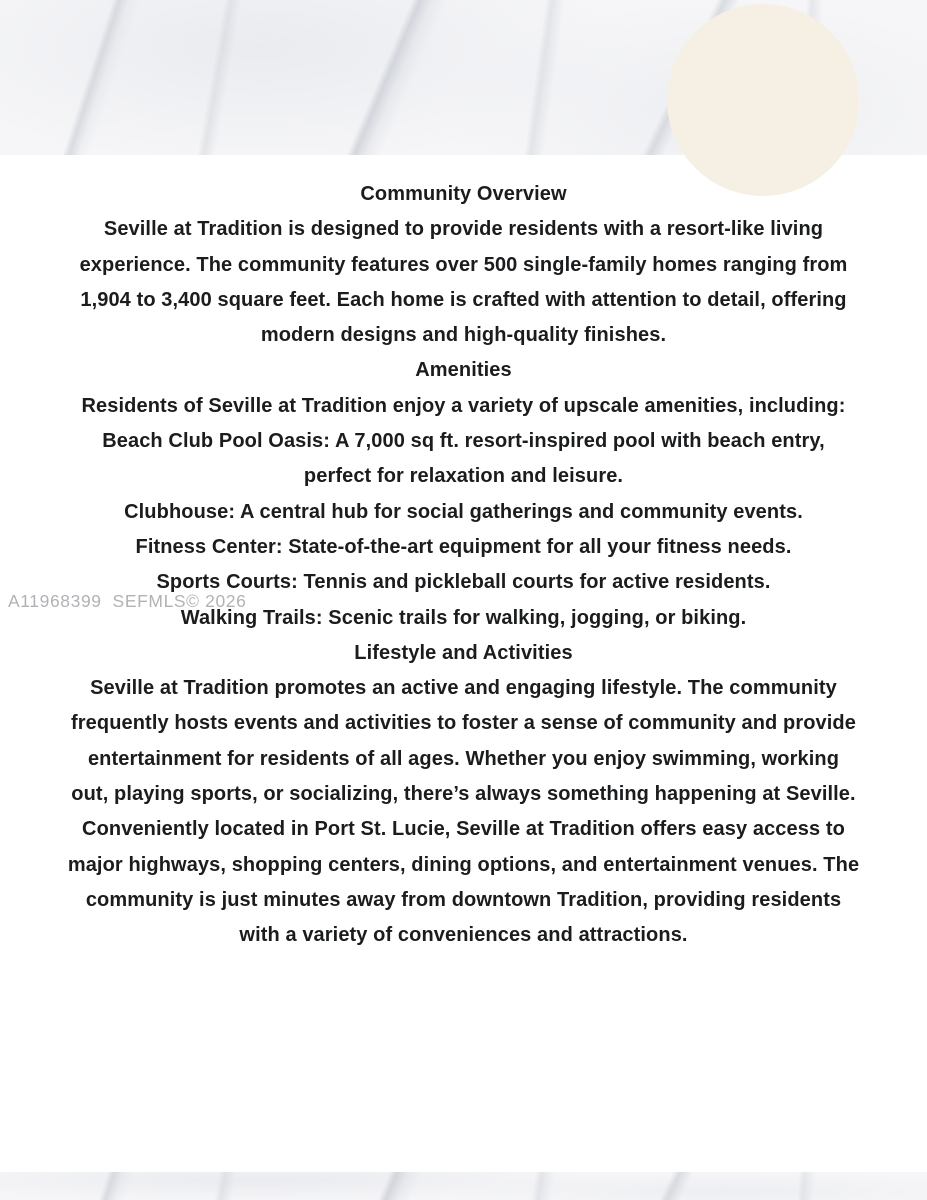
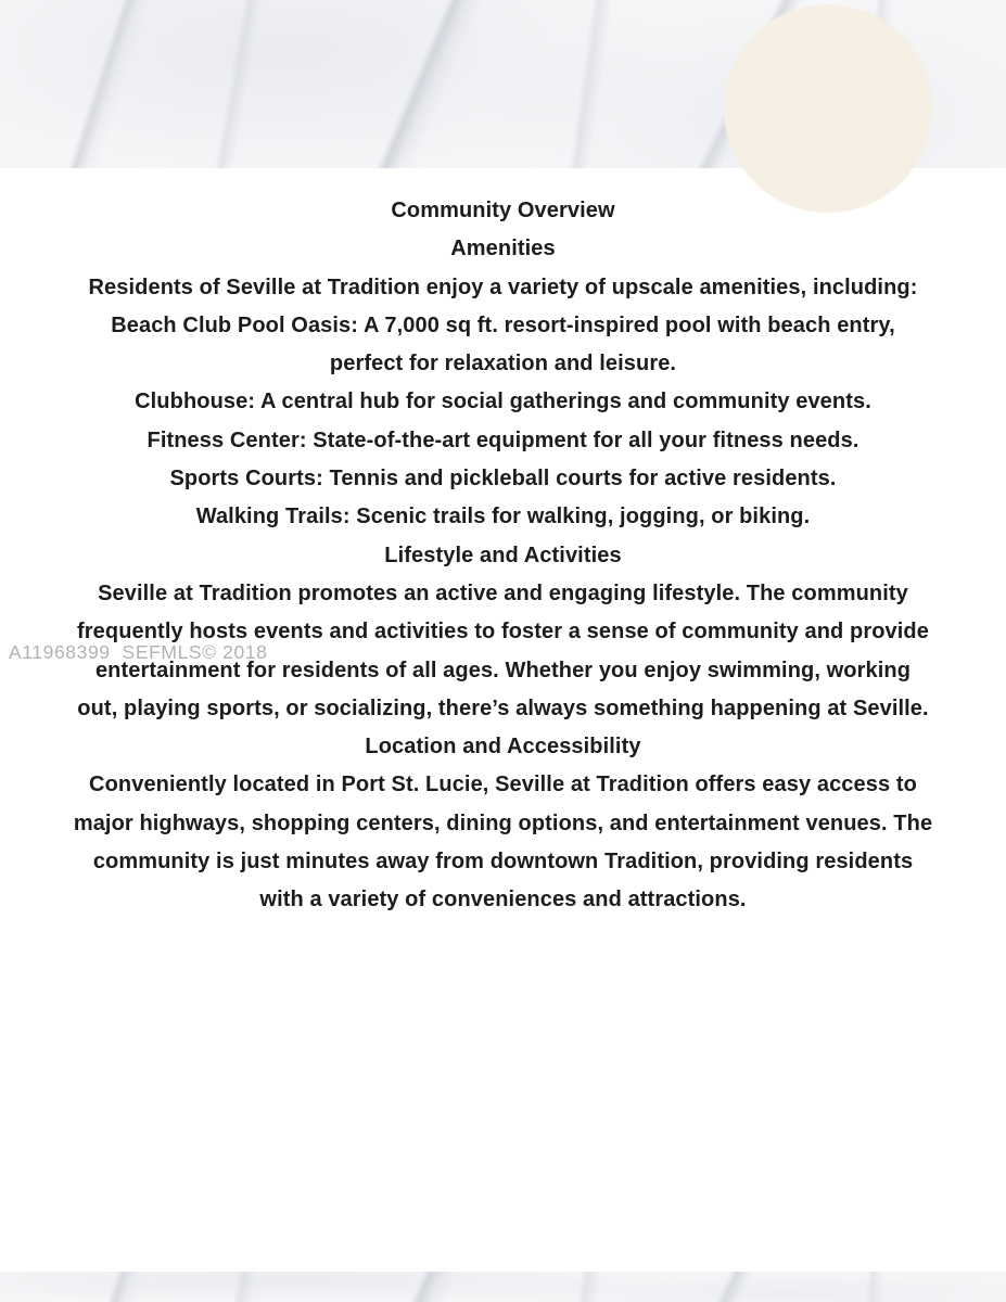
  Community Overview
- Seville at Tradition is designed to provide residents with a resort-like living
- experience. The community features over 500 single-family homes ranging from
- 1,904 to 3,400 square feet. Each home is crafted with attention to detail, offering
- modern designs and high-quality finishes.
  Amenities
  Residents of Seville at Tradition enjoy a variety of upscale amenities, including:
  Beach Club Pool Oasis: A 7,000 sq ft. resort-inspired pool with beach entry,
  perfect for relaxation and leisure.
  Clubhouse: A central hub for social gatherings and community events.
  Fitness Center: State-of-the-art equipment for all your fitness needs.
  Sports Courts: Tennis and pickleball courts for active residents.
  Walking Trails: Scenic trails for walking, jogging, or biking.
  Lifestyle and Activities
  Seville at Tradition promotes an active and engaging lifestyle. The community
  frequently hosts events and activities to foster a sense of community and provide
  entertainment for residents of all ages. Whether you enjoy swimming, working
  out, playing sports, or socializing, there’s always something happening at Seville.
+ Location and Accessibility
  Conveniently located in Port St. Lucie, Seville at Tradition offers easy access to
  major highways, shopping centers, dining options, and entertainment venues. The
  community is just minutes away from downtown Tradition, providing residents
  with a variety of conveniences and attractions.
- A11968399 SEFMLS© 2026
+ A11968399 SEFMLS© 2018
